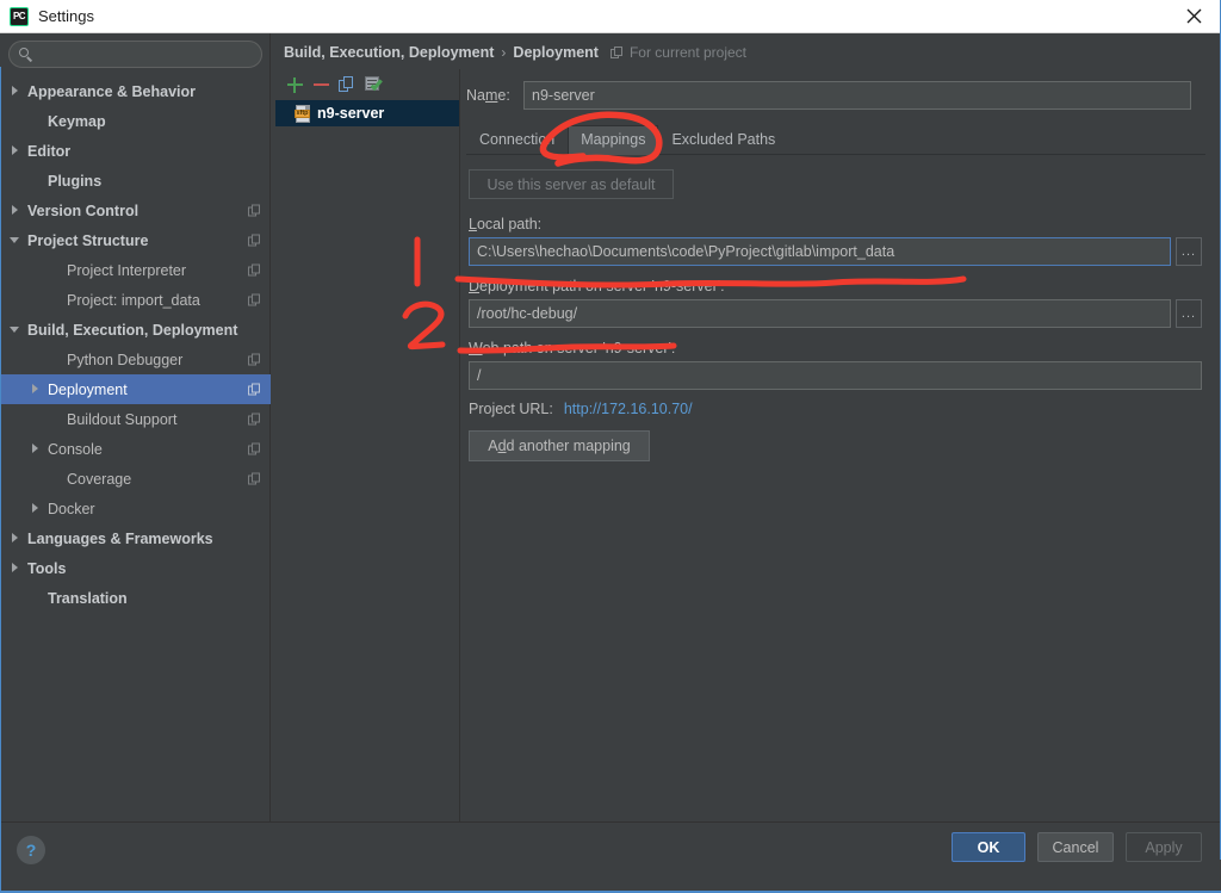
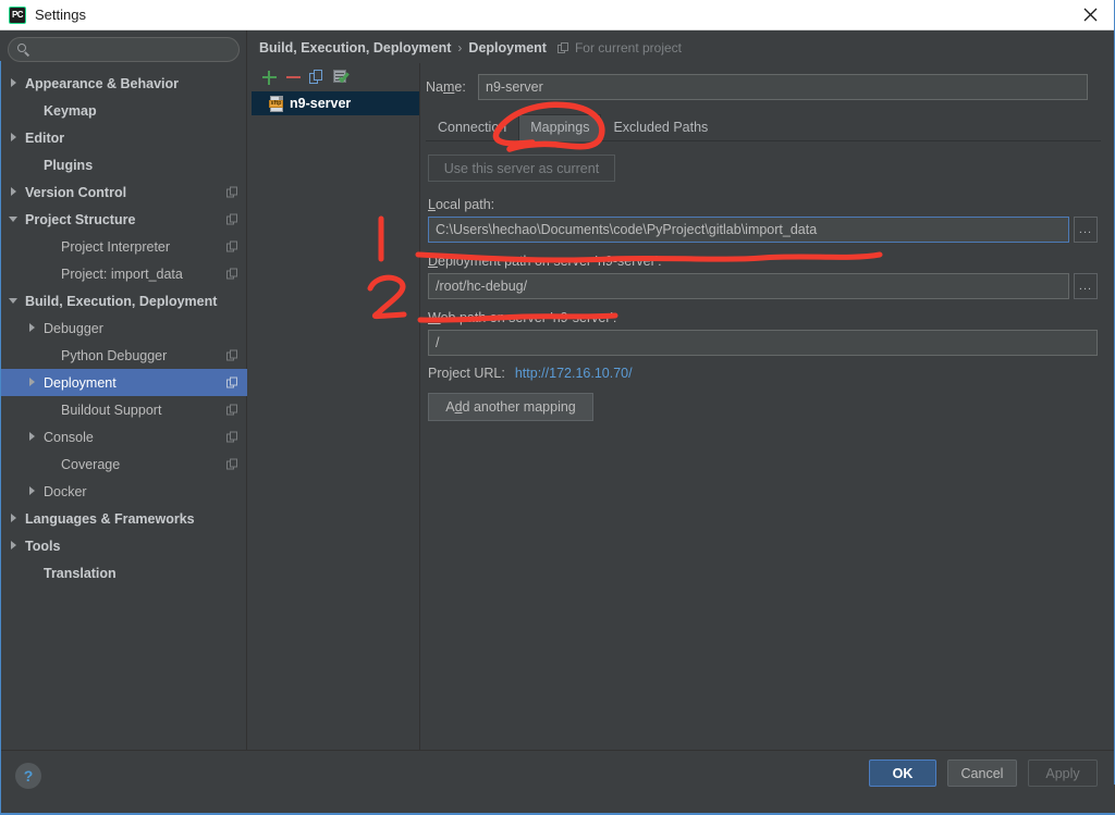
  Settings
  Appearance & Behavior
  Keymap
  Editor
  Plugins
  Version Control
  Project Structure
  Project Interpreter
  Project: import_data
  Build, Execution, Deployment
+ Debugger
  Python Debugger
  Deployment
  Buildout Support
  Console
  Coverage
  Docker
  Languages & Frameworks
  Tools
  Translation
  Build, Execution, Deployment
  ›
  Deployment
  For current project
  n9-server
  Name:
  n9-server
  Connectio
  Mappings
  Excluded Paths
- Use this server as default
+ Use this server as current
  Local path:
  C:\Users\hechao\Documents\code\PyProject\gitlab\import_data
  ...
  /root/hc-debug/
  ...
  /
  Project URL:
  http://172.16.10.70/
  Add another mapping
  ?
  OK
  Cancel
  Apply
